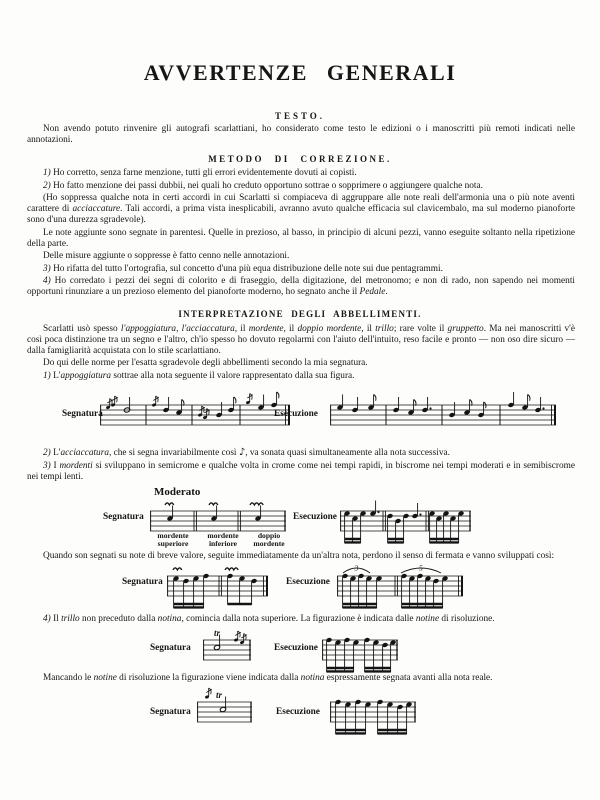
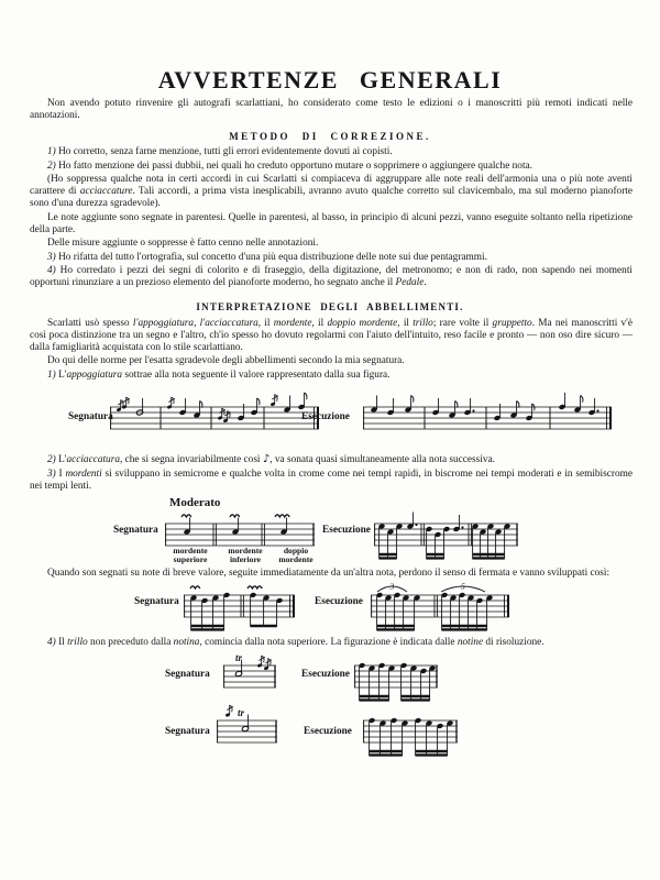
  AVVERTENZE GENERALI
- TESTO.
  Non avendo potuto rinvenire gli autografi scarlattiani, ho considerato come testo le edizioni o i manoscritti più remoti indicati nelle annotazioni.
  METODO DI CORREZIONE.
  1) Ho corretto, senza farne menzione, tutti gli errori evidentemente dovuti ai copisti.
- 2) Ho fatto menzione dei passi dubbii, nei quali ho creduto opportuno sottrae o sopprimere o aggiungere qualche nota.
+ 2) Ho fatto menzione dei passi dubbii, nei quali ho creduto opportuno mutare o sopprimere o aggiungere qualche nota.
- (Ho soppressa qualche nota in certi accordi in cui Scarlatti si compiaceva di aggruppare alle note reali dell'armonia una o più note aventi carattere di acciaccature. Tali accordi, a prima vista inesplicabili, avranno avuto qualche efficacia sul clavicembalo, ma sul moderno pianoforte sono d'una durezza sgradevole).
+ (Ho soppressa qualche nota in certi accordi in cui Scarlatti si compiaceva di aggruppare alle note reali dell'armonia una o più note aventi carattere di acciaccature. Tali accordi, a prima vista inesplicabili, avranno avuto qualche corretto sul clavicembalo, ma sul moderno pianoforte sono d'una durezza sgradevole).
- Le note aggiunte sono segnate in parentesi. Quelle in prezioso, al basso, in principio di alcuni pezzi, vanno eseguite soltanto nella ripetizione della parte.
+ Le note aggiunte sono segnate in parentesi. Quelle in parentesi, al basso, in principio di alcuni pezzi, vanno eseguite soltanto nella ripetizione della parte.
  Delle misure aggiunte o soppresse è fatto cenno nelle annotazioni.
  3) Ho rifatta del tutto l'ortografia, sul concetto d'una più equa distribuzione delle note sui due pentagrammi.
  4) Ho corredato i pezzi dei segni di colorito e di fraseggio, della digitazione, del metronomo; e non di rado, non sapendo nei momenti opportuni rinunziare a un prezioso elemento del pianoforte moderno, ho segnato anche il Pedale.
  INTERPRETAZIONE DEGLI ABBELLIMENTI.
  Scarlatti usò spesso l'appoggiatura, l'acciaccatura, il mordente, il doppio mordente, il trillo; rare volte il gruppetto. Ma nei manoscritti v'è così poca distinzione tra un segno e l'altro, ch'io spesso ho dovuto regolarmi con l'aiuto dell'intuito, reso facile e pronto — non oso dire sicuro — dalla famigliarità acquistata con lo stile scarlattiano.
  Do qui delle norme per l'esatta sgradevole degli abbellimenti secondo la mia segnatura.
  1) L'appoggiatura sottrae alla nota seguente il valore rappresentato dalla sua figura.
  Segnatur
  Escuzione
  2) L'acciaccatura, che si segna invariabilmente così ♪, va sonata quasi simultaneamente alla nota successiva.
  3) I mordenti si sviluppano in semicrome e qualche volta in crome come nei tempi rapidi, in biscrome nei tempi moderati e in semibiscrome nei tempi lenti.
  Moderato
  Segnatura
  Esecuzione
  mordente
  superiore
  mordente
  inferiore
  doppio
  mordente
  Quando son segnati su note di breve valore, seguite immediatamente da un'altra nota, perdono il senso di fermata e vanno sviluppati così:
  Segnatura
  Esecuzione
  3
  5
  4) Il trillo non preceduto dalla notina, comincia dalla nota superiore. La figurazione è indicata dalle notine di risoluzione.
  Segnatura
  Esecuzione
  tr
- Mancando le notine di risoluzione la figurazione viene indicata dalla notina espressamente segnata avanti alla nota reale.
  Segnatura
  Esecuzione
  tr
